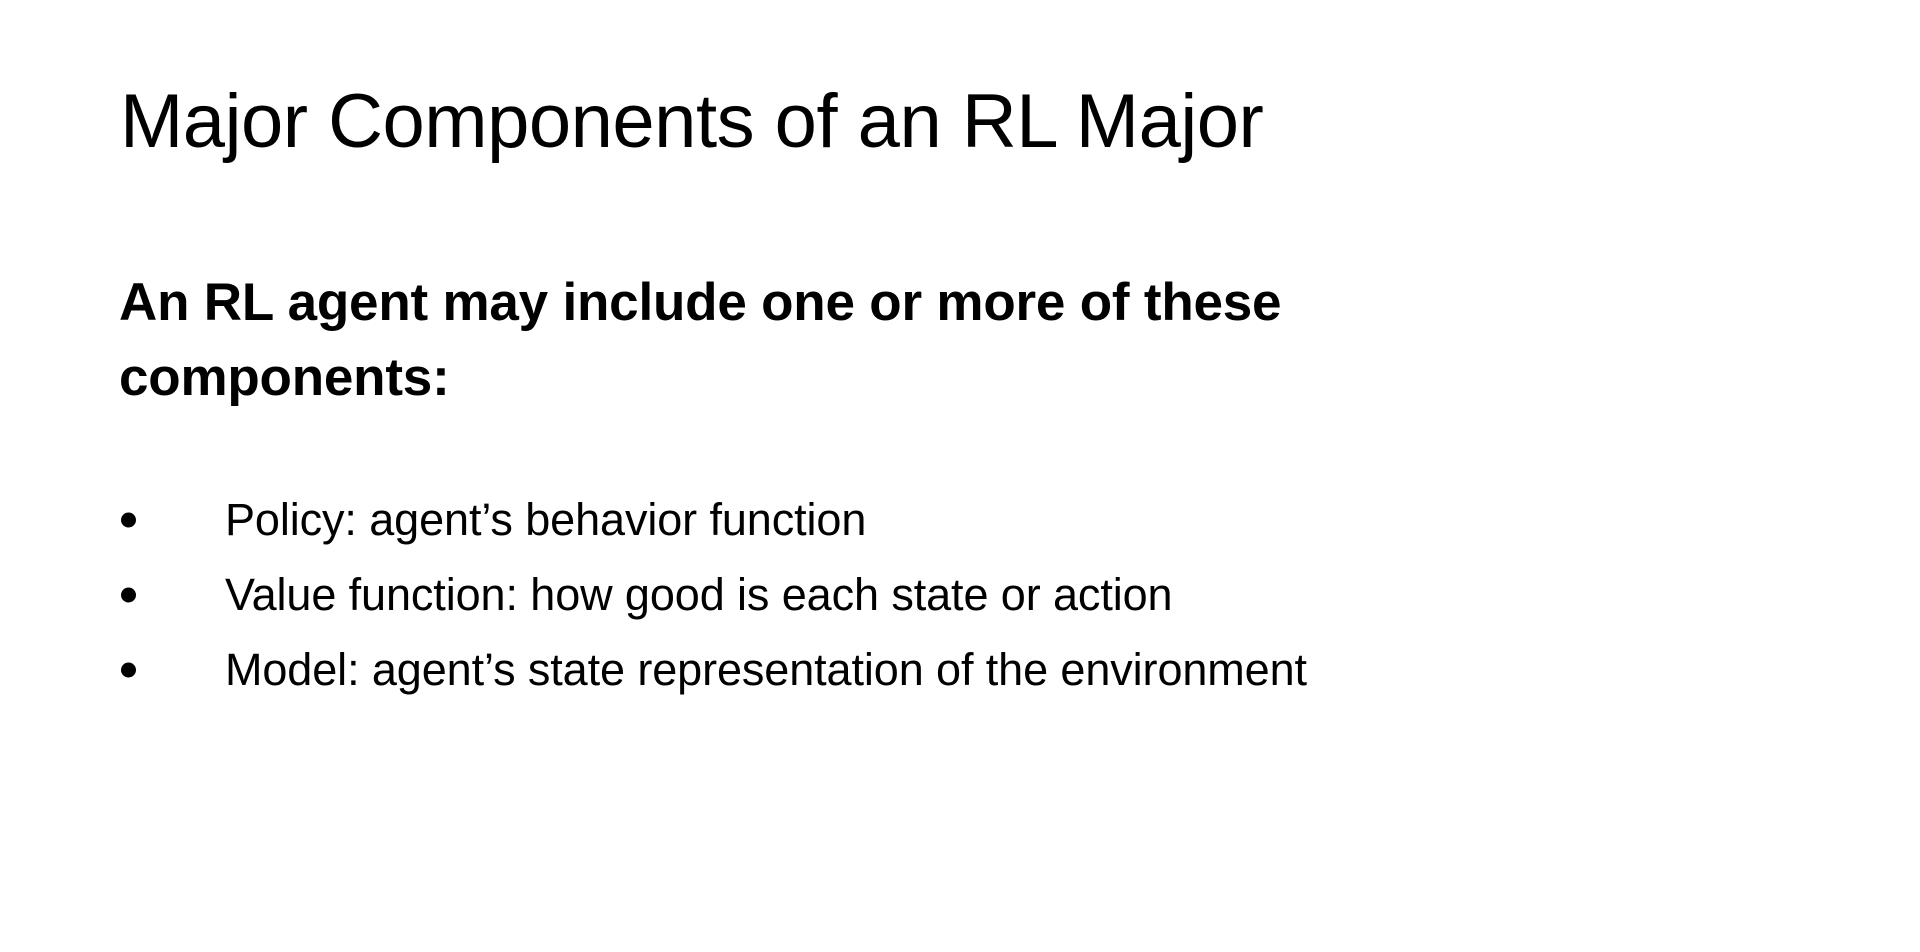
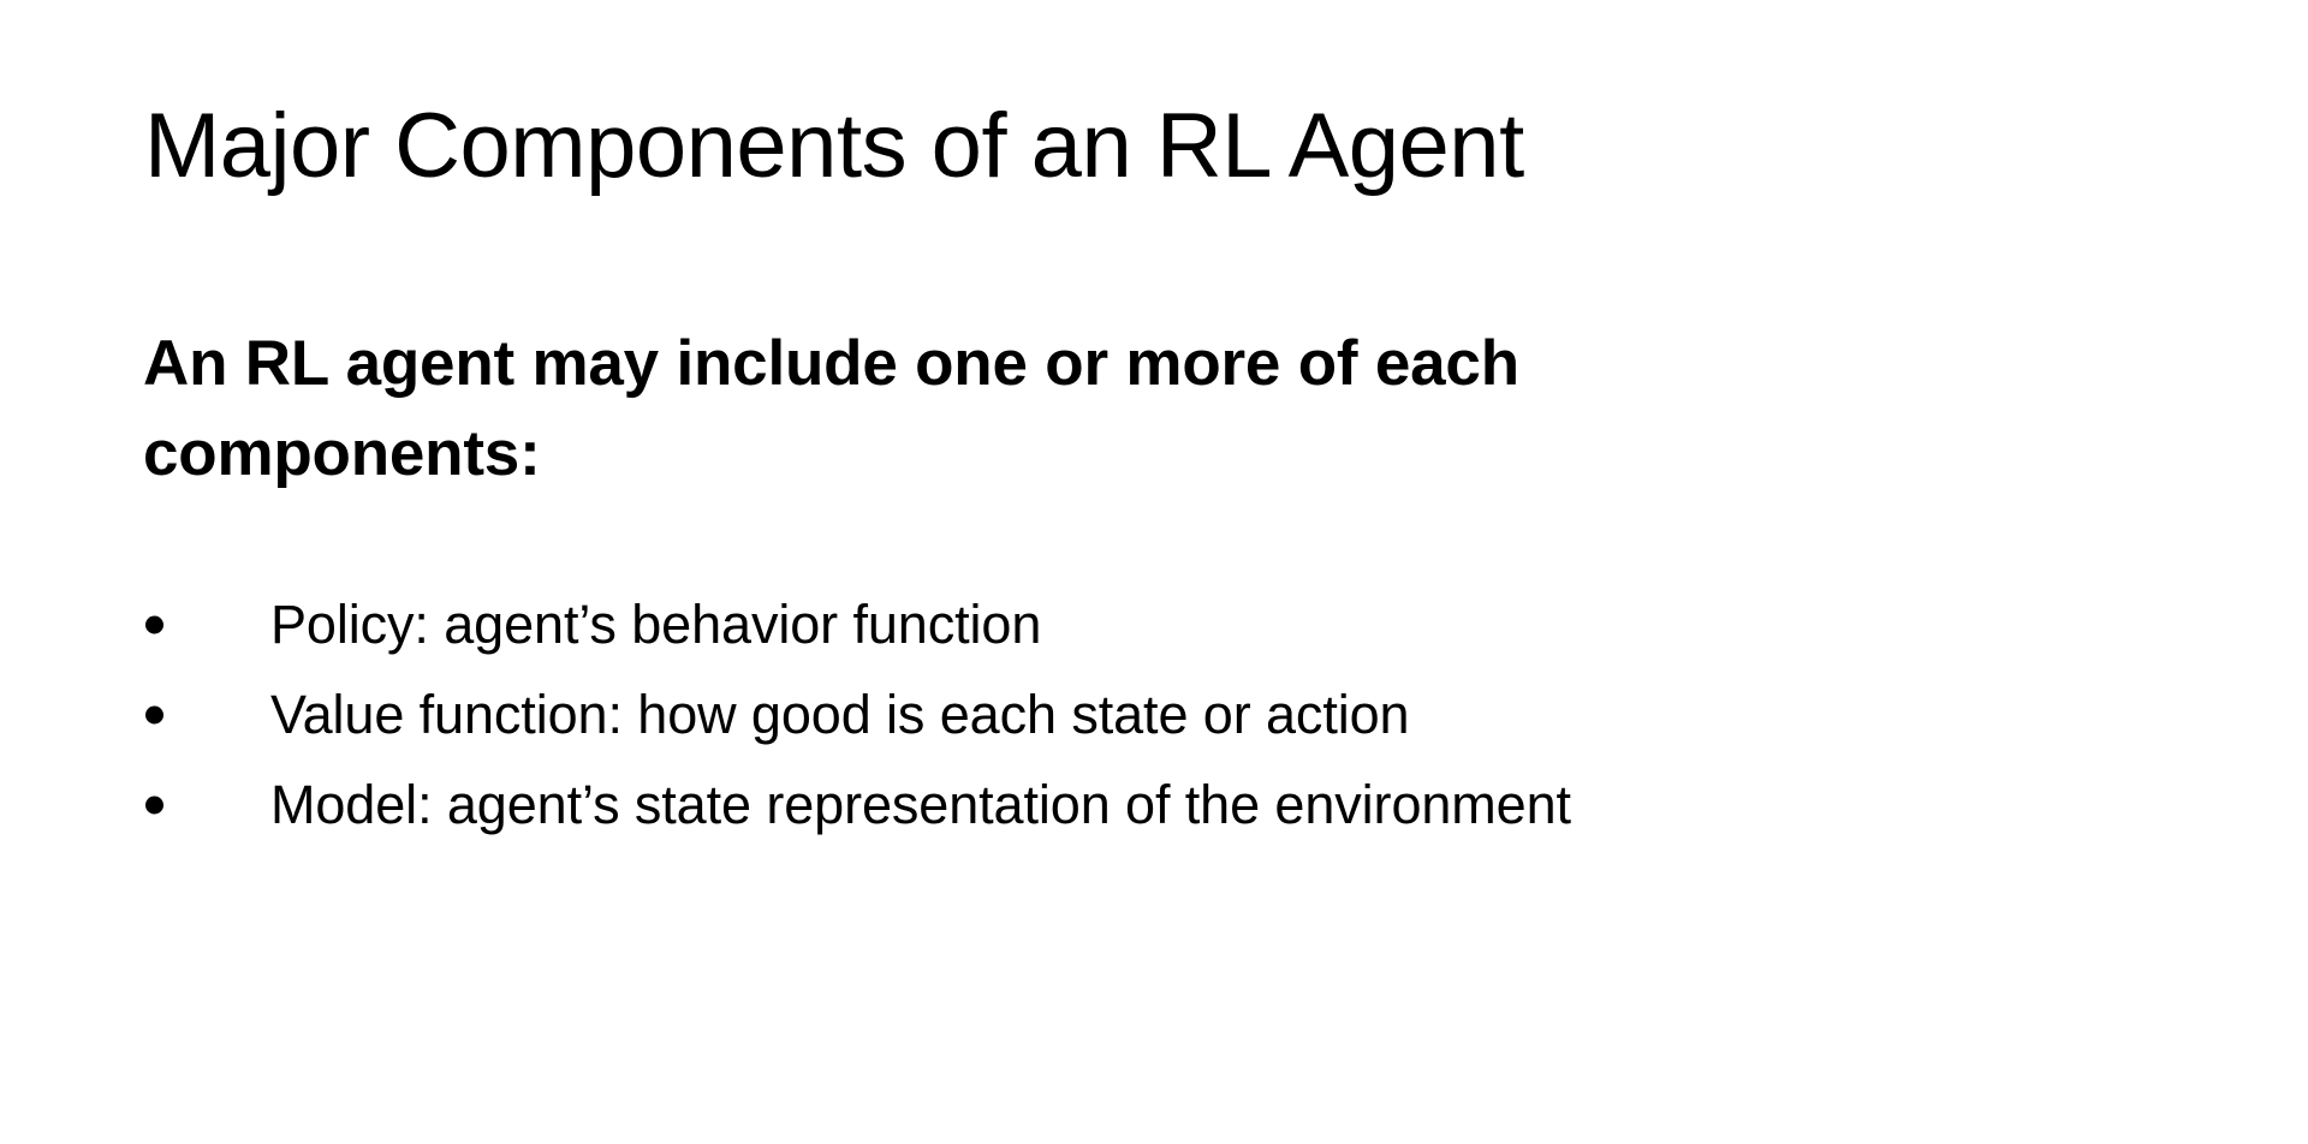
- Major Components of an RL Major
+ Major Components of an RL Agent
- An RL agent may include one or more of these components:
+ An RL agent may include one or more of each components:
  Policy: agent’s behavior function
  Value function: how good is each state or action
  Model: agent’s state representation of the environment
